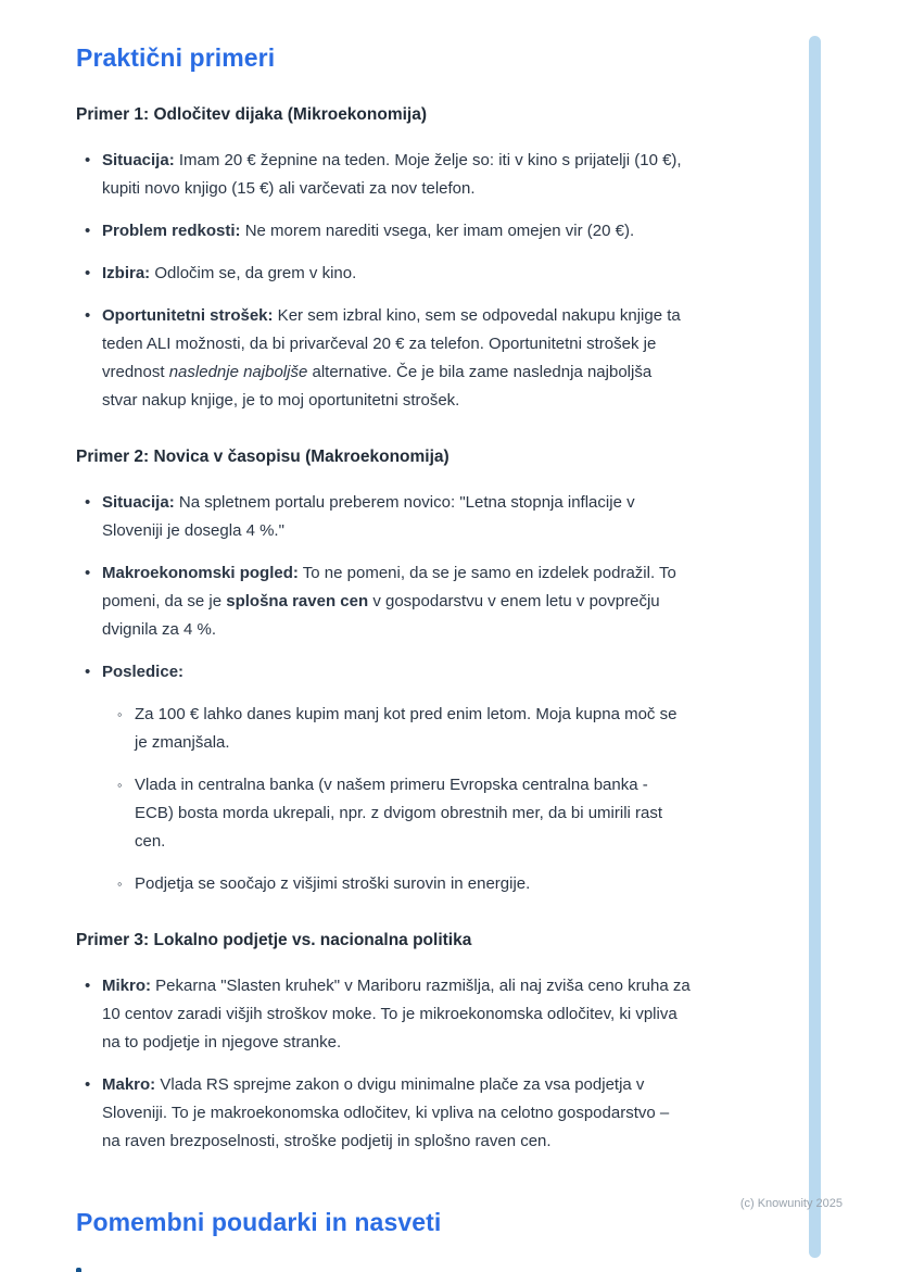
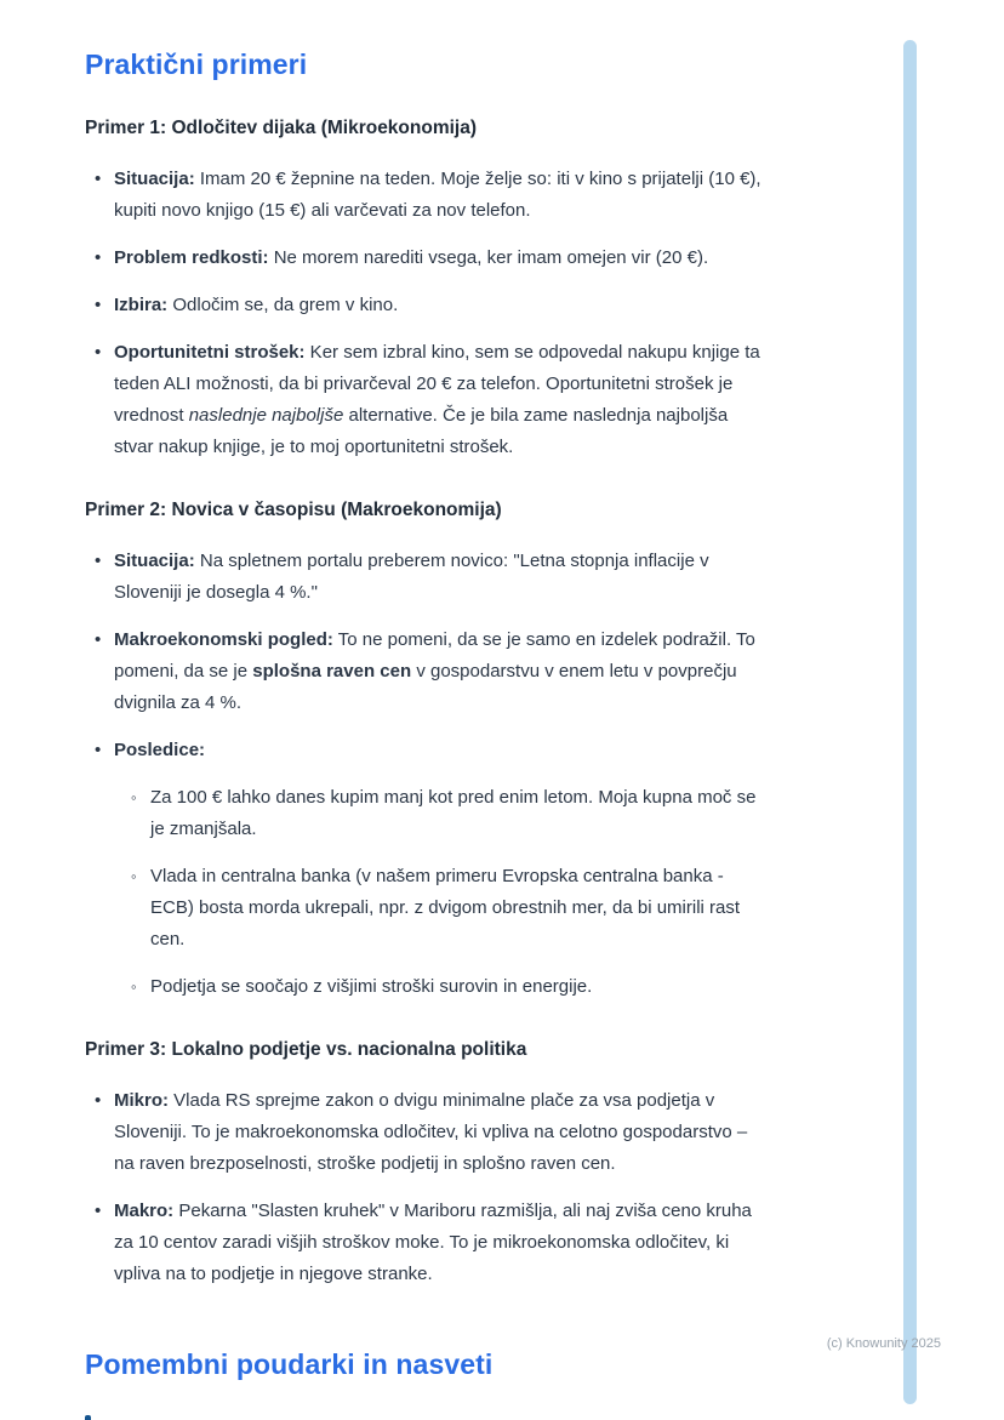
  Praktični primeri
  Primer 1: Odločitev dijaka (Mikroekonomija)
  •
  Situacija: Imam 20 € žepnine na teden. Moje želje so: iti v kino s prijatelji (10 €), kupiti novo knjigo (15 €) ali varčevati za nov telefon.
  •
  Problem redkosti: Ne morem narediti vsega, ker imam omejen vir (20 €).
  •
  Izbira: Odločim se, da grem v kino.
  •
  Oportunitetni strošek: Ker sem izbral kino, sem se odpovedal nakupu knjige ta teden ALI možnosti, da bi privarčeval 20 € za telefon. Oportunitetni strošek je vrednost naslednje najboljše alternative. Če je bila zame naslednja najboljša stvar nakup knjige, je to moj oportunitetni strošek.
  Primer 2: Novica v časopisu (Makroekonomija)
  •
  Situacija: Na spletnem portalu preberem novico: "Letna stopnja inflacije v Sloveniji je dosegla 4 %."
  •
  Makroekonomski pogled: To ne pomeni, da se je samo en izdelek podražil. To pomeni, da se je splošna raven cen v gospodarstvu v enem letu v povprečju dvignila za 4 %.
  •
  Posledice:
  ◦
  Za 100 € lahko danes kupim manj kot pred enim letom. Moja kupna moč se je zmanjšala.
  ◦
  Vlada in centralna banka (v našem primeru Evropska centralna banka - ECB) bosta morda ukrepali, npr. z dvigom obrestnih mer, da bi umirili rast cen.
  ◦
  Podjetja se soočajo z višjimi stroški surovin in energije.
  Primer 3: Lokalno podjetje vs. nacionalna politika
  •
- Mikro: Pekarna "Slasten kruhek" v Mariboru razmišlja, ali naj zviša ceno kruha za 10 centov zaradi višjih stroškov moke. To je mikroekonomska odločitev, ki vpliva na to podjetje in njegove stranke.
+ Mikro: Vlada RS sprejme zakon o dvigu minimalne plače za vsa podjetja v Sloveniji. To je makroekonomska odločitev, ki vpliva na celotno gospodarstvo – na raven brezposelnosti, stroške podjetij in splošno raven cen.
  •
- Makro: Vlada RS sprejme zakon o dvigu minimalne plače za vsa podjetja v Sloveniji. To je makroekonomska odločitev, ki vpliva na celotno gospodarstvo – na raven brezposelnosti, stroške podjetij in splošno raven cen.
+ Makro: Pekarna "Slasten kruhek" v Mariboru razmišlja, ali naj zviša ceno kruha za 10 centov zaradi višjih stroškov moke. To je mikroekonomska odločitev, ki vpliva na to podjetje in njegove stranke.
  Pomembni poudarki in nasveti
  (c) Knowunity 2025
